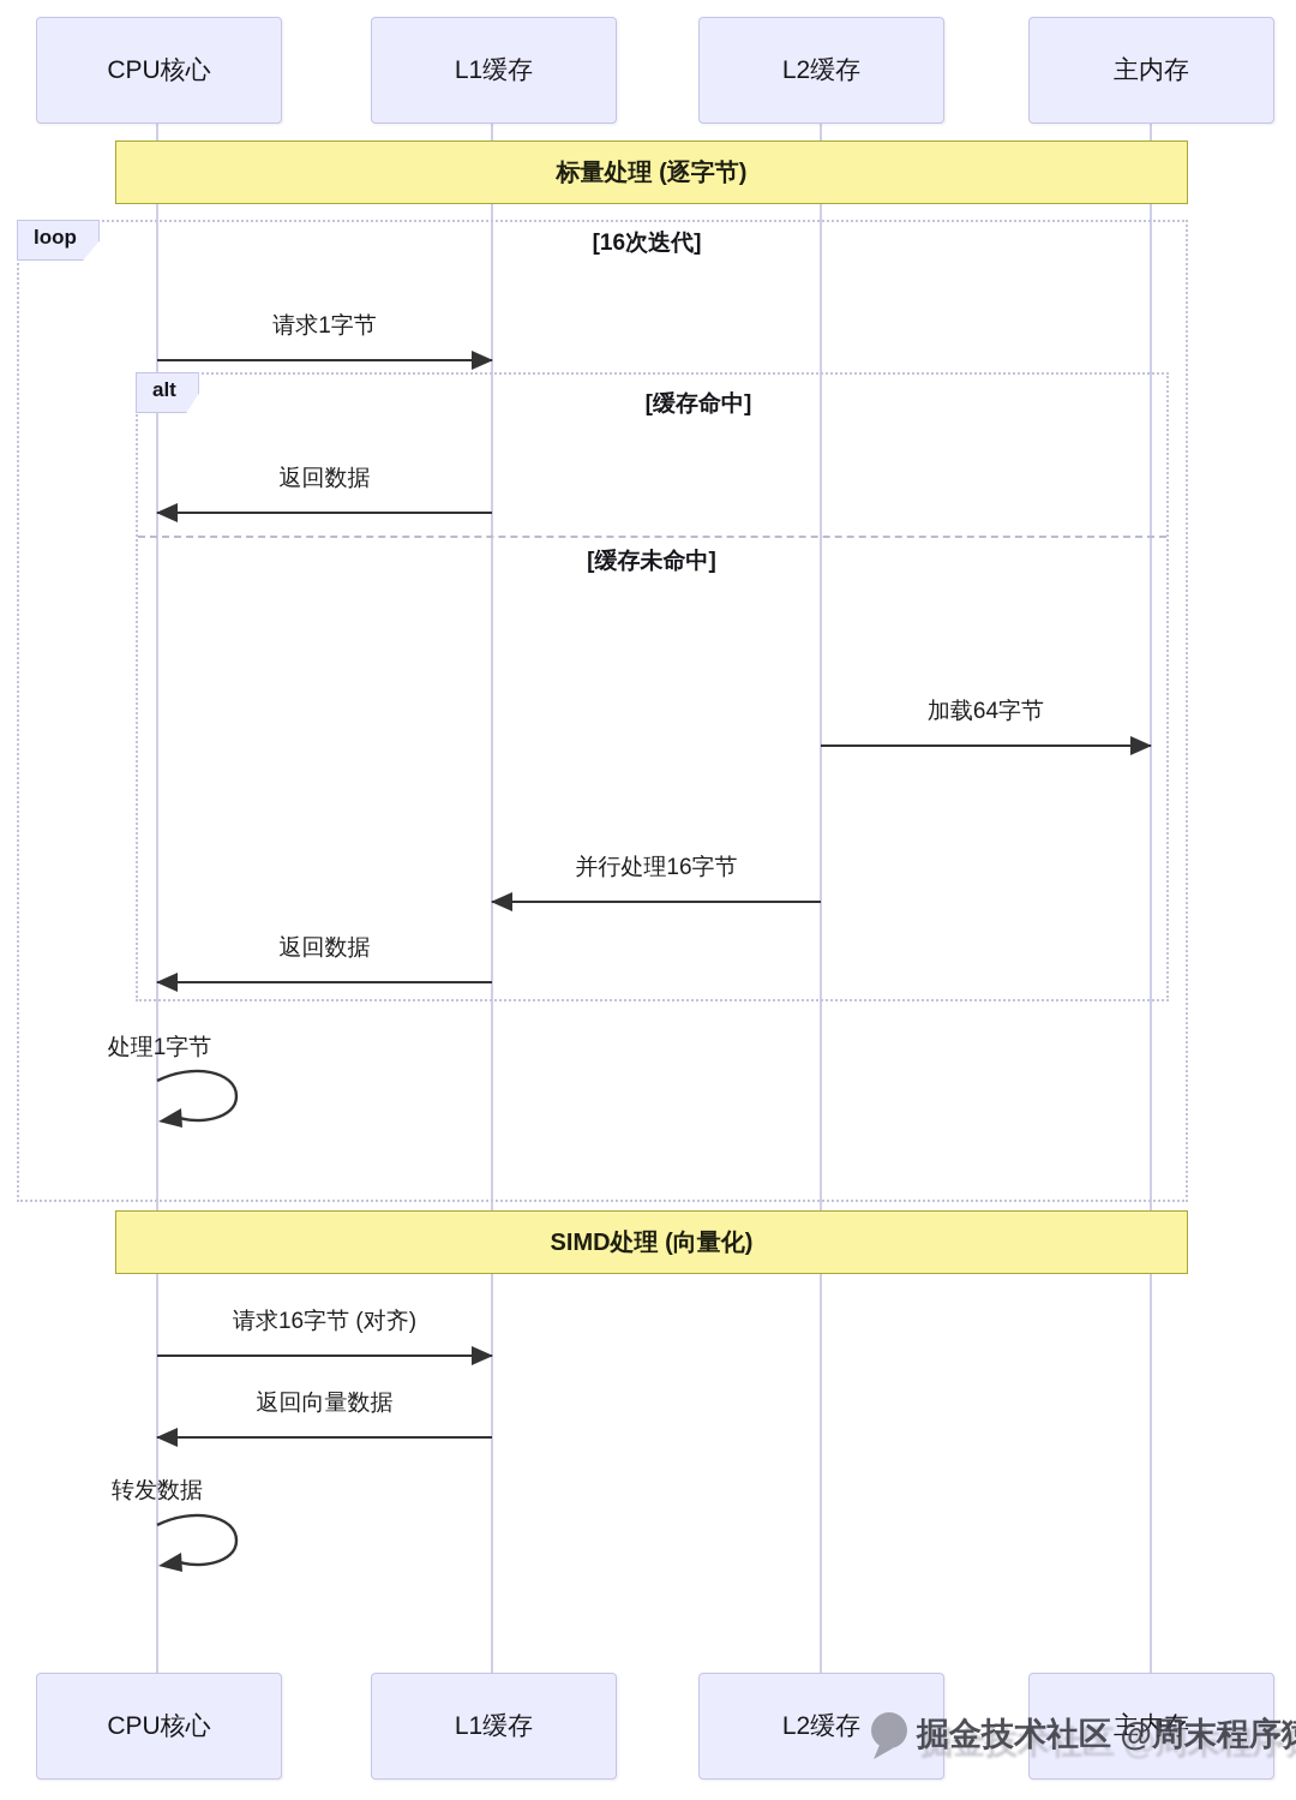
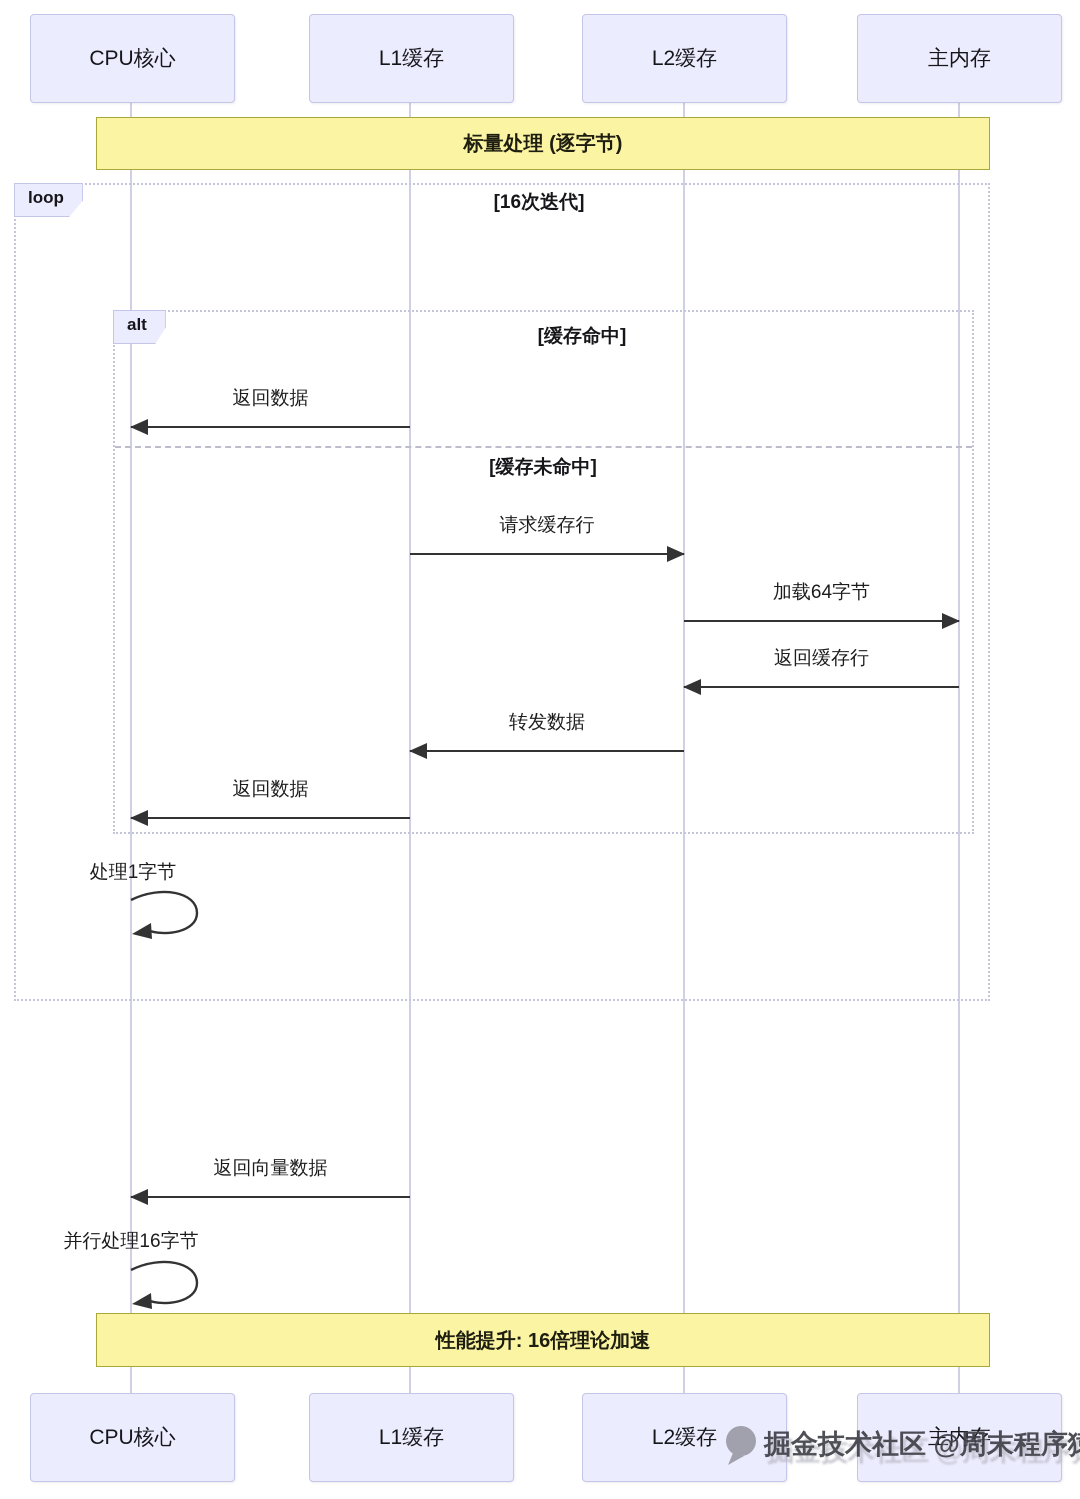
  CPU核心
  L1缓存
  L2缓存
  主内存
  标量处理 (逐字节)
  loop
  [16次迭代]
- 请求1字节
  alt
  [缓存命中]
  [缓存未命中]
  返回数据
+ 请求缓存行
  加载64字节
+ 返回缓存行
- 并行处理16字节
+ 转发数据
  返回数据
  处理1字节
- SIMD处理 (向量化)
- 请求16字节 (对齐)
  返回向量数据
- 转发数据
+ 并行处理16字节
+ 性能提升: 16倍理论加速
  CPU核心
  L1缓存
  L2缓存
  主内存
  掘金技术社区 @周末程序
